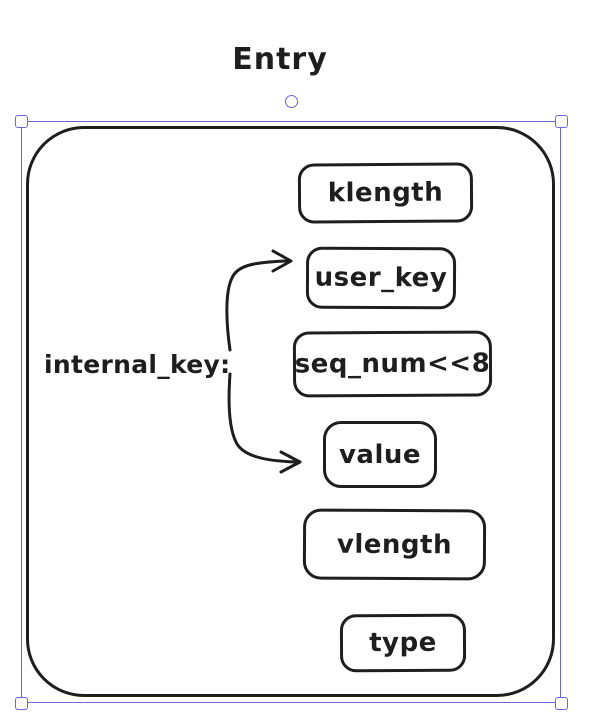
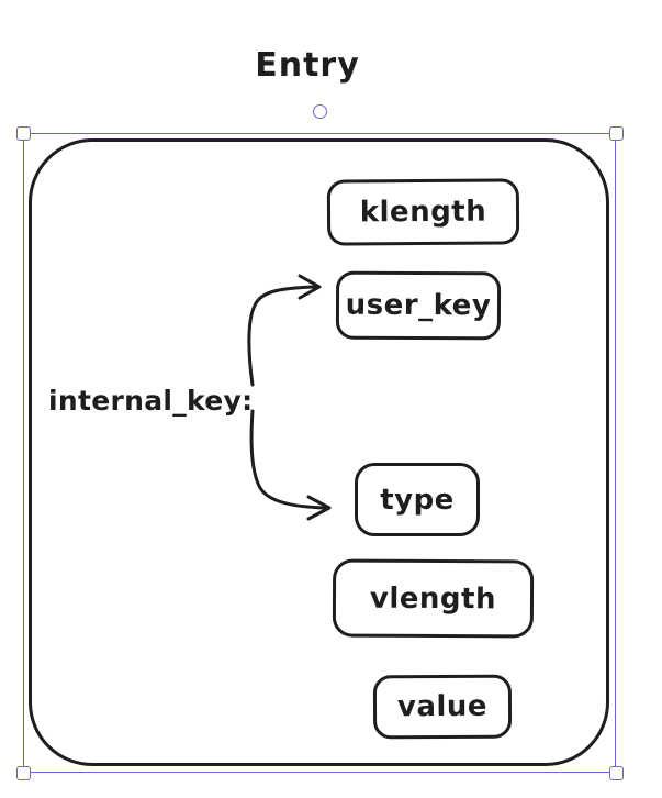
  Entry
  internal_key:
  klength
  user_key
- seq_num<<8
- value
+ type
  vlength
- type
+ value
